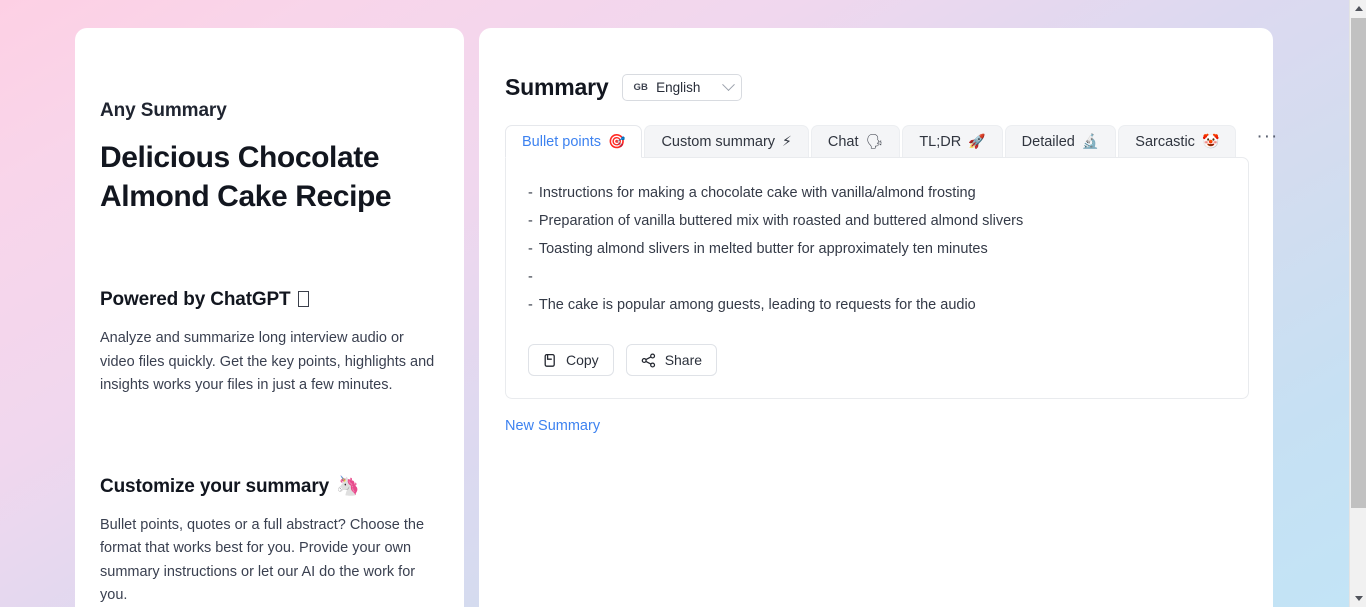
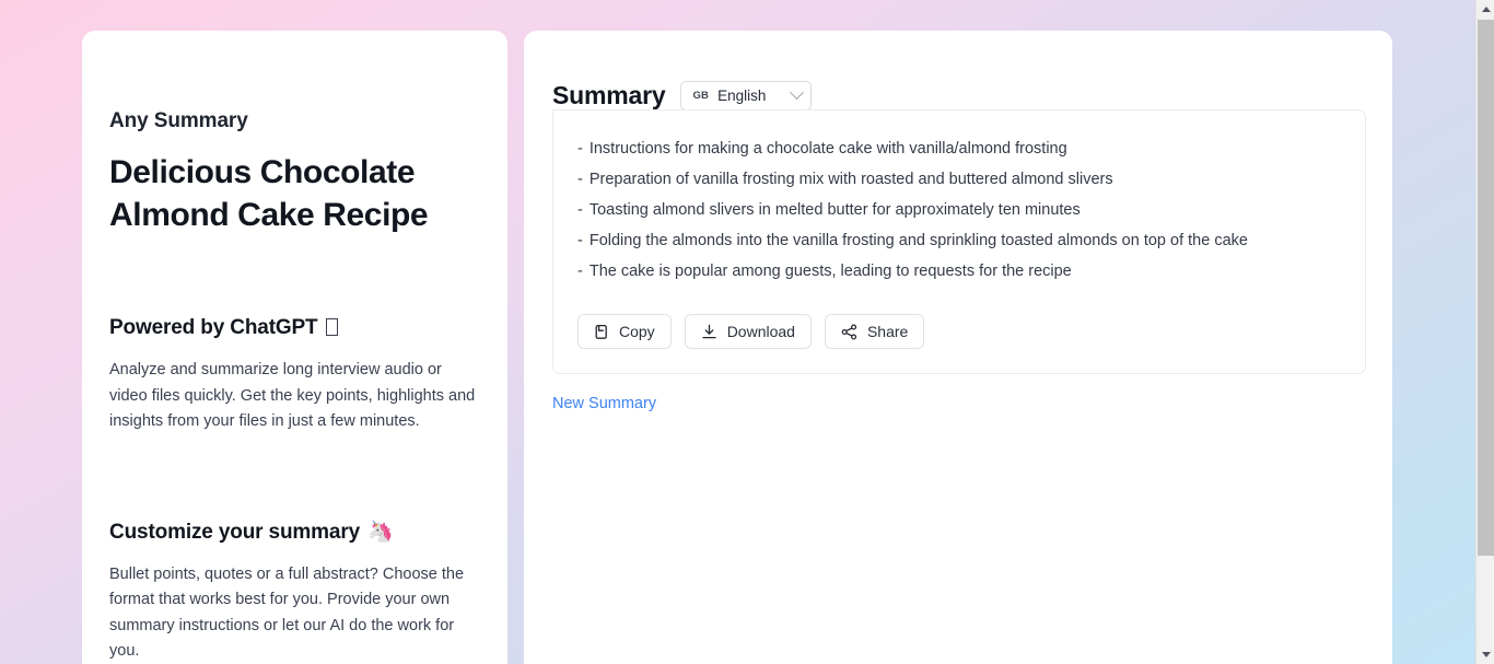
  Any Summary
  Delicious Chocolate Almond Cake Recipe
  Powered by ChatGPT
- Analyze and summarize long interview audio or video files quickly. Get the key points, highlights and insights works your files in just a few minutes.
+ Analyze and summarize long interview audio or video files quickly. Get the key points, highlights and insights from your files in just a few minutes.
  Customize your summary
  🦄
  Bullet points, quotes or a full abstract? Choose the format that works best for you. Provide your own summary instructions or let our AI do the work for you.
  Summary
  GB
  English
- Bullet points
- 🎯
- Custom summary
- ⚡
- Chat
- 🗣
- TL;DR
- 🚀
- Detailed
- 🔬
- Sarcastic
- 🤡
- ···
  -
  Instructions for making a chocolate cake with vanilla/almond frosting
  -
- Preparation of vanilla buttered mix with roasted and buttered almond slivers
+ Preparation of vanilla frosting mix with roasted and buttered almond slivers
  -
  Toasting almond slivers in melted butter for approximately ten minutes
  -
+ Folding the almonds into the vanilla frosting and sprinkling toasted almonds on top of the cake
  -
- The cake is popular among guests, leading to requests for the audio
+ The cake is popular among guests, leading to requests for the recipe
  Copy
+ Download
  Share
  New Summary
